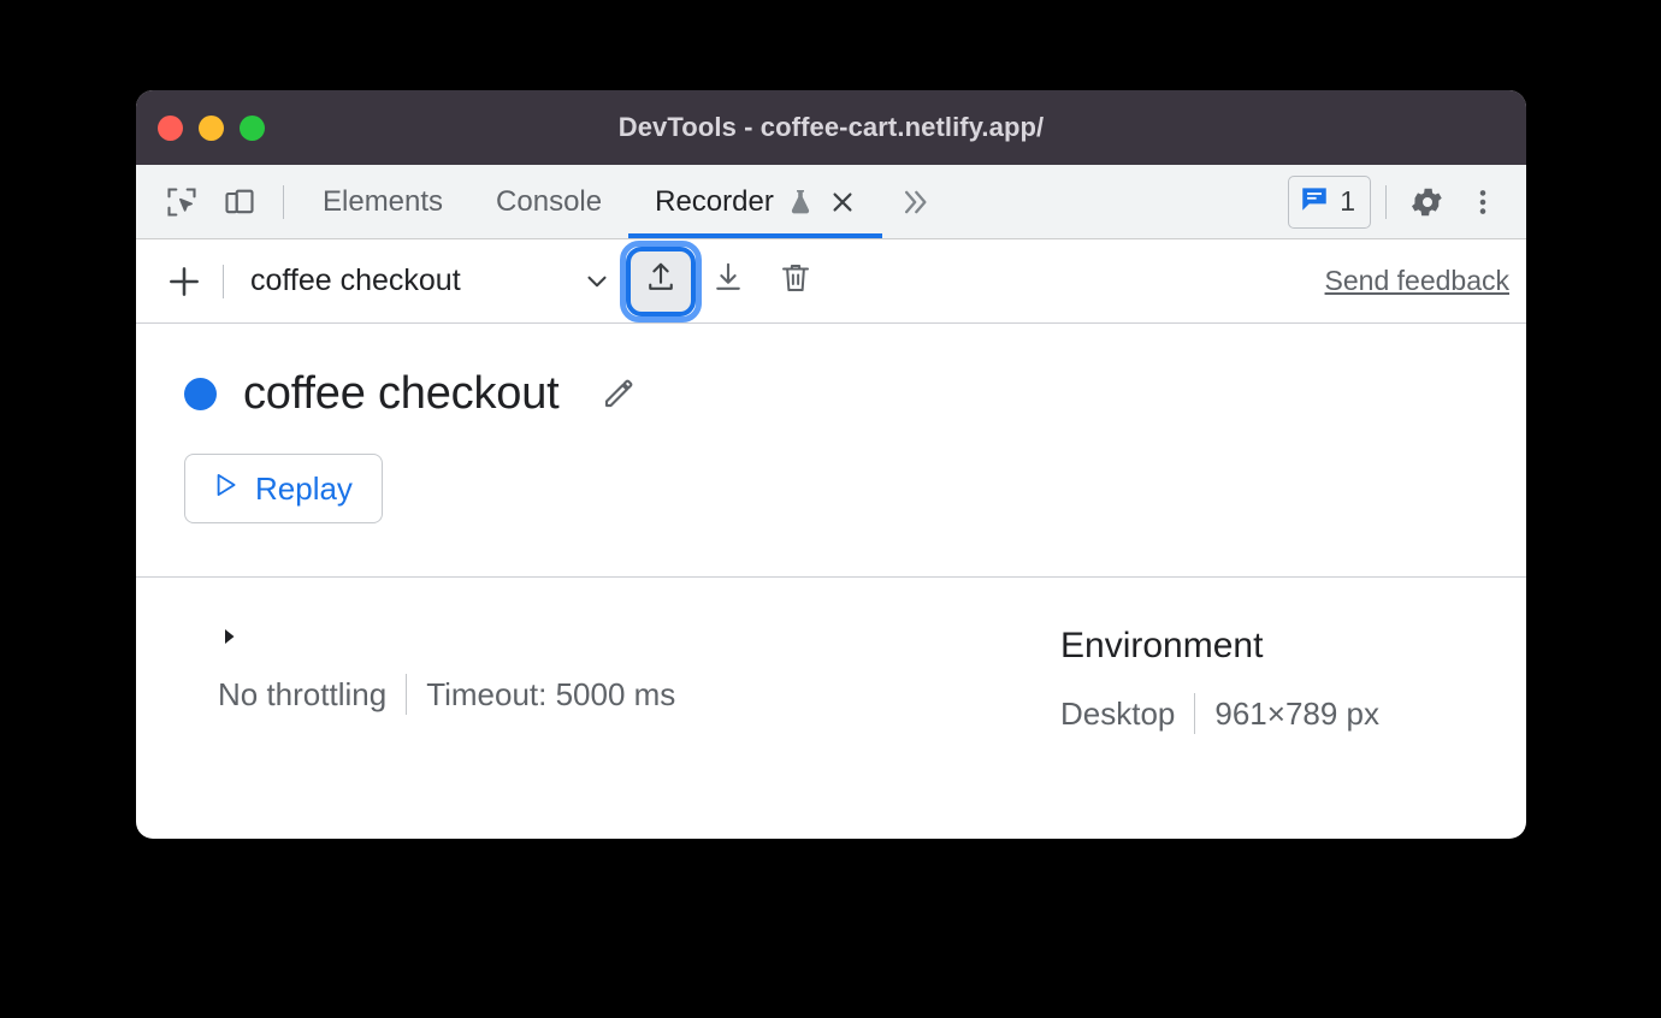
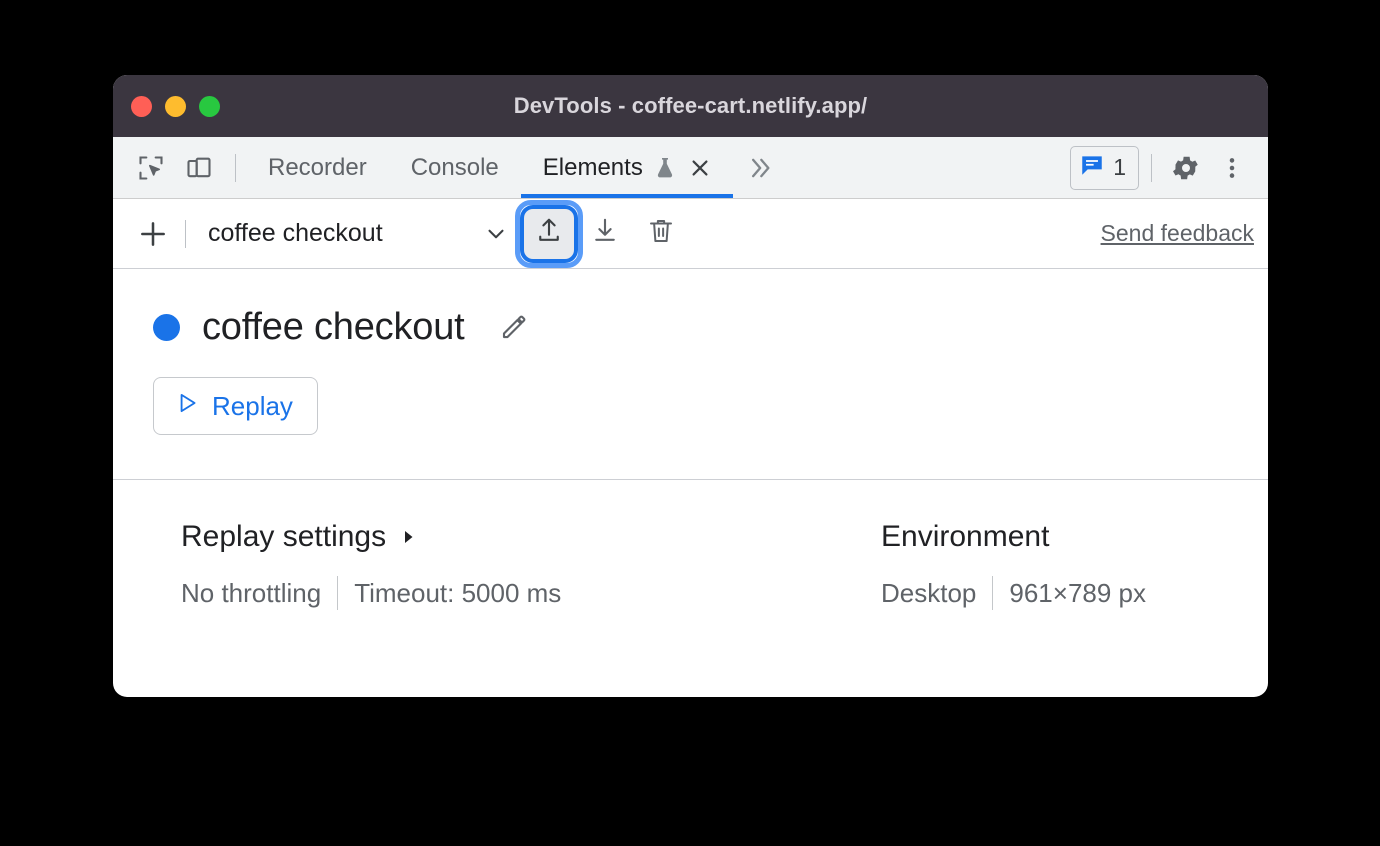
  DevTools - coffee-cart.netlify.app/
- Elements
+ Recorder
  Console
- Recorder
+ Elements
  1
  coffee checkout
  Send feedback
  coffee checkout
  Replay
+ Replay settings
  No throttling
  Timeout: 5000 ms
  Environment
  Desktop
  961×789 px
